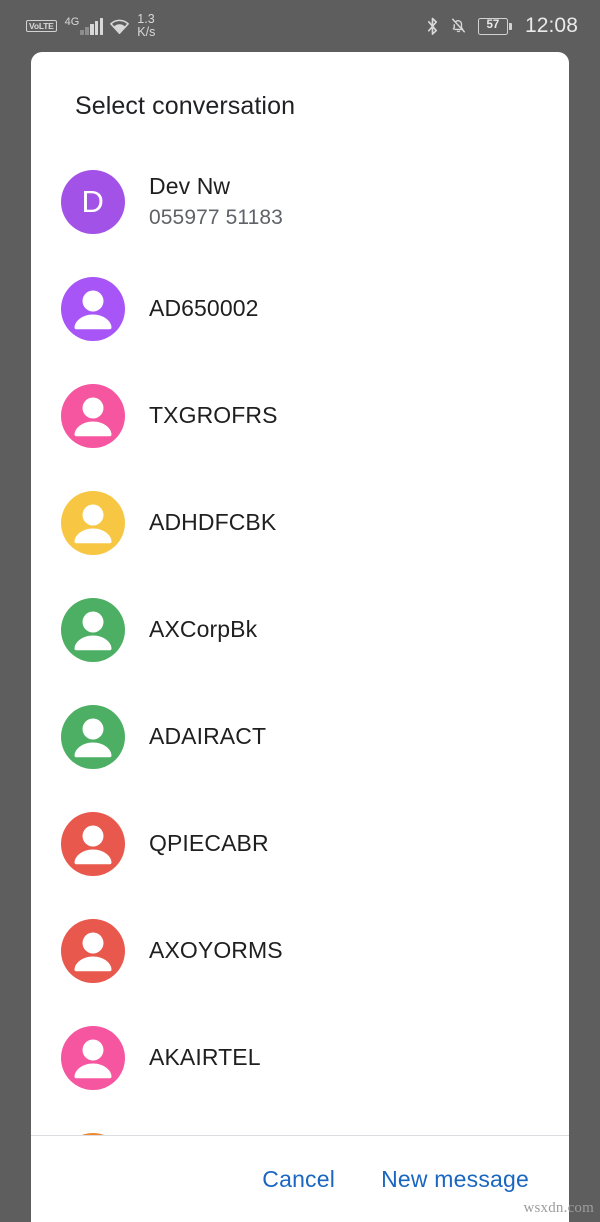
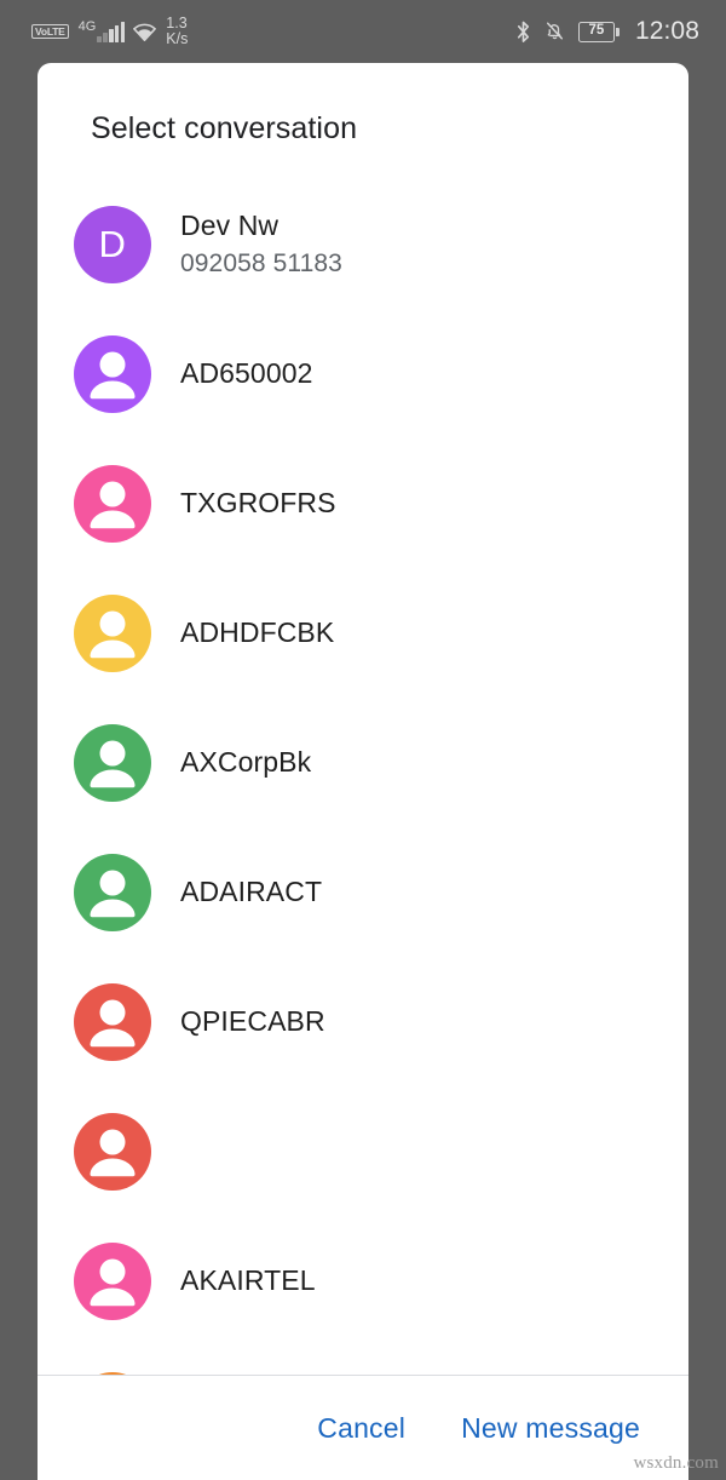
  VoLTE
  4G
  1.3
  K/s
- 57
+ 75
  12:08
  Select conversation
  D
  Dev Nw
- 055977 51183
+ 092058 51183
  AD650002
  TXGROFRS
  ADHDFCBK
  AXCorpBk
  ADAIRACT
  QPIECABR
- AXOYORMS
  AKAIRTEL
  Cancel
  New message
  wsxdn.com
